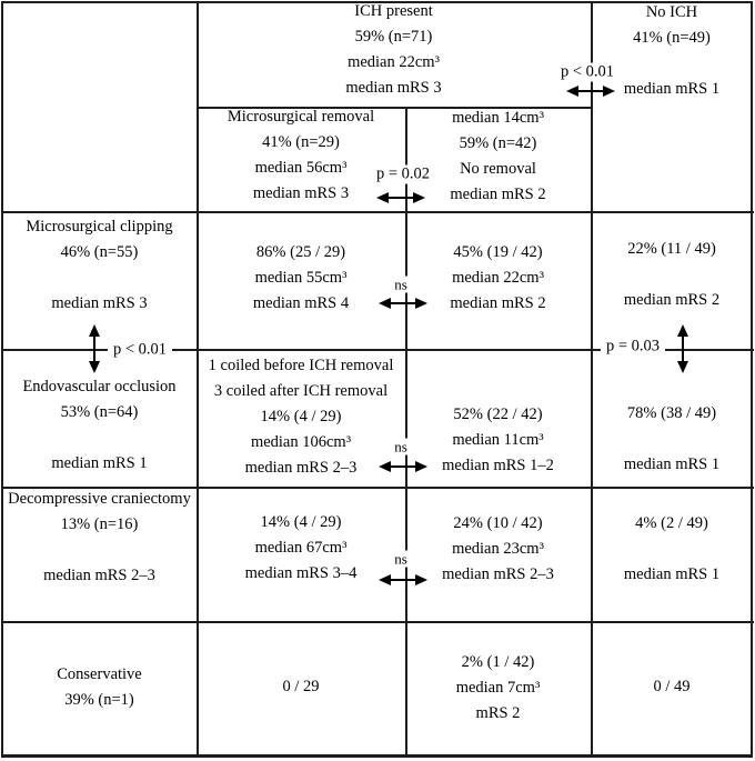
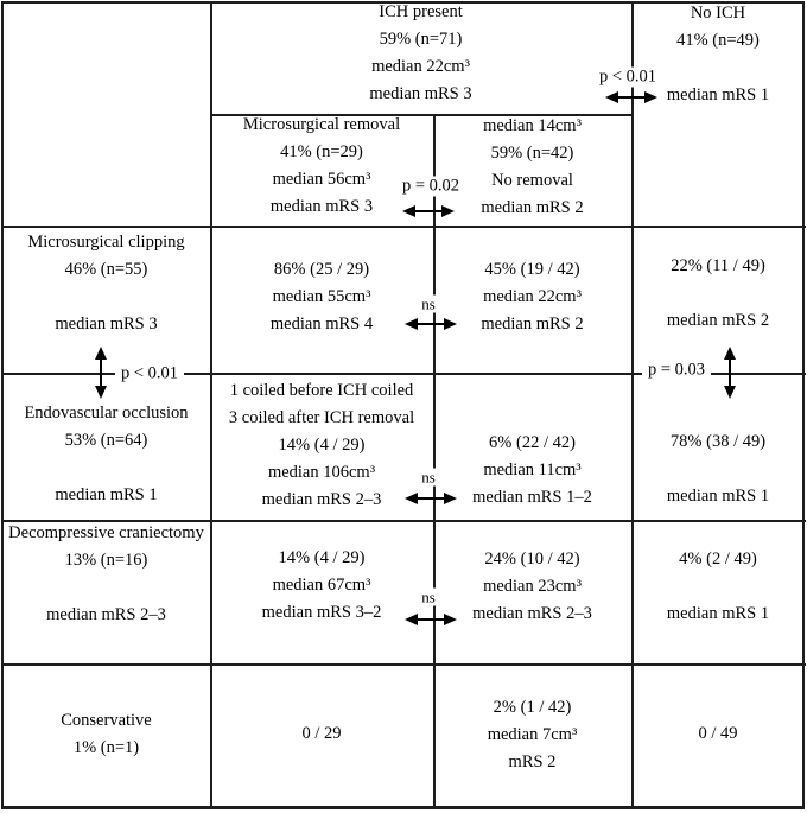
  ICH present
  59% (n=71)
  median 22cm³
  median mRS 3
  No ICH
  41% (n=49)
  median mRS 1
  Microsurgical removal
  41% (n=29)
  median 56cm³
  median mRS 3
  median 14cm³
  59% (n=42)
  No removal
  median mRS 2
  Microsurgical clipping
  46% (n=55)
  median mRS 3
  86% (25 / 29)
  median 55cm³
  median mRS 4
  45% (19 / 42)
  median 22cm³
  median mRS 2
  22% (11 / 49)
  median mRS 2
  Endovascular occlusion
  53% (n=64)
  median mRS 1
- 1 coiled before ICH removal
+ 1 coiled before ICH coiled
  3 coiled after ICH removal
  14% (4 / 29)
  median 106cm³
  median mRS 2–3
- 52% (22 / 42)
+ 6% (22 / 42)
  median 11cm³
  median mRS 1–2
  78% (38 / 49)
  median mRS 1
  Decompressive craniectomy
  13% (n=16)
  median mRS 2–3
  14% (4 / 29)
  median 67cm³
- median mRS 3–4
+ median mRS 3–2
  24% (10 / 42)
  median 23cm³
  median mRS 2–3
  4% (2 / 49)
  median mRS 1
  Conservative
- 39% (n=1)
+ 1% (n=1)
  0 / 29
  2% (1 / 42)
  median 7cm³
  mRS 2
  0 / 49
  p < 0.01
  p = 0.02
  p < 0.01
  p = 0.03
  ns
  ns
  ns
